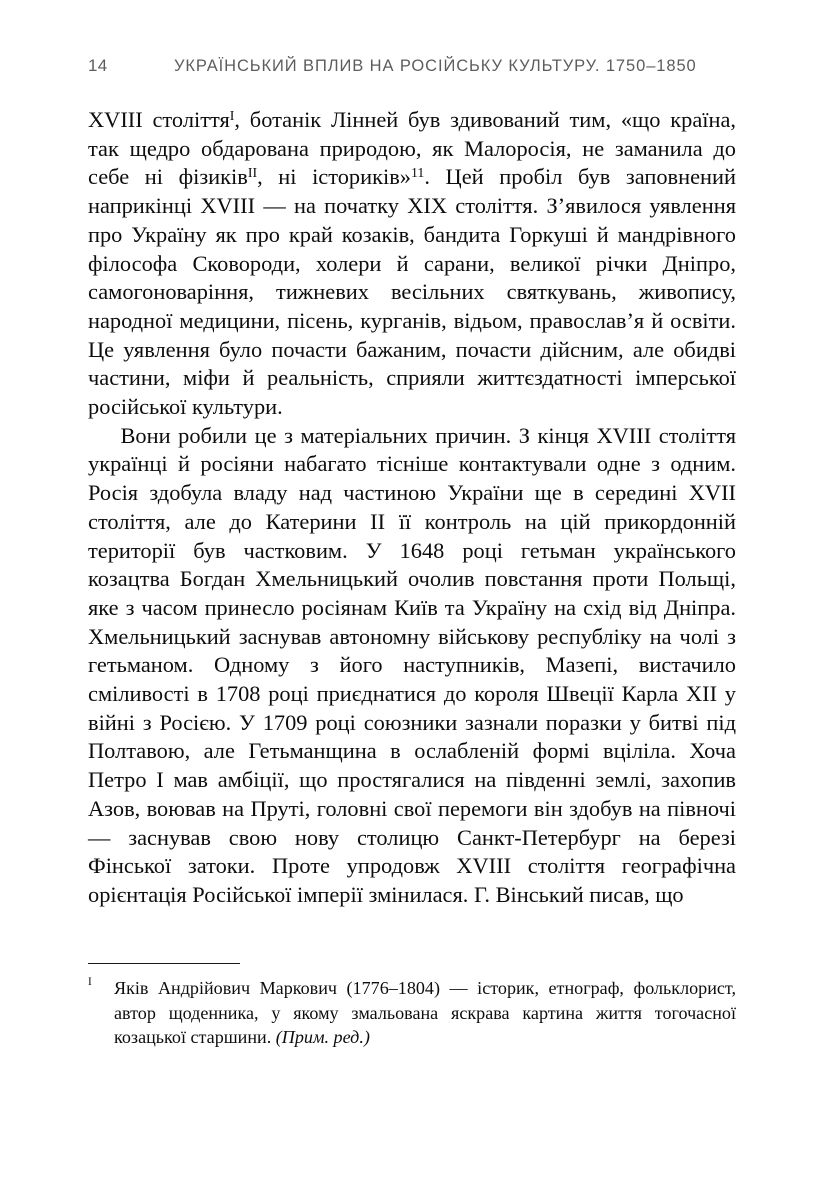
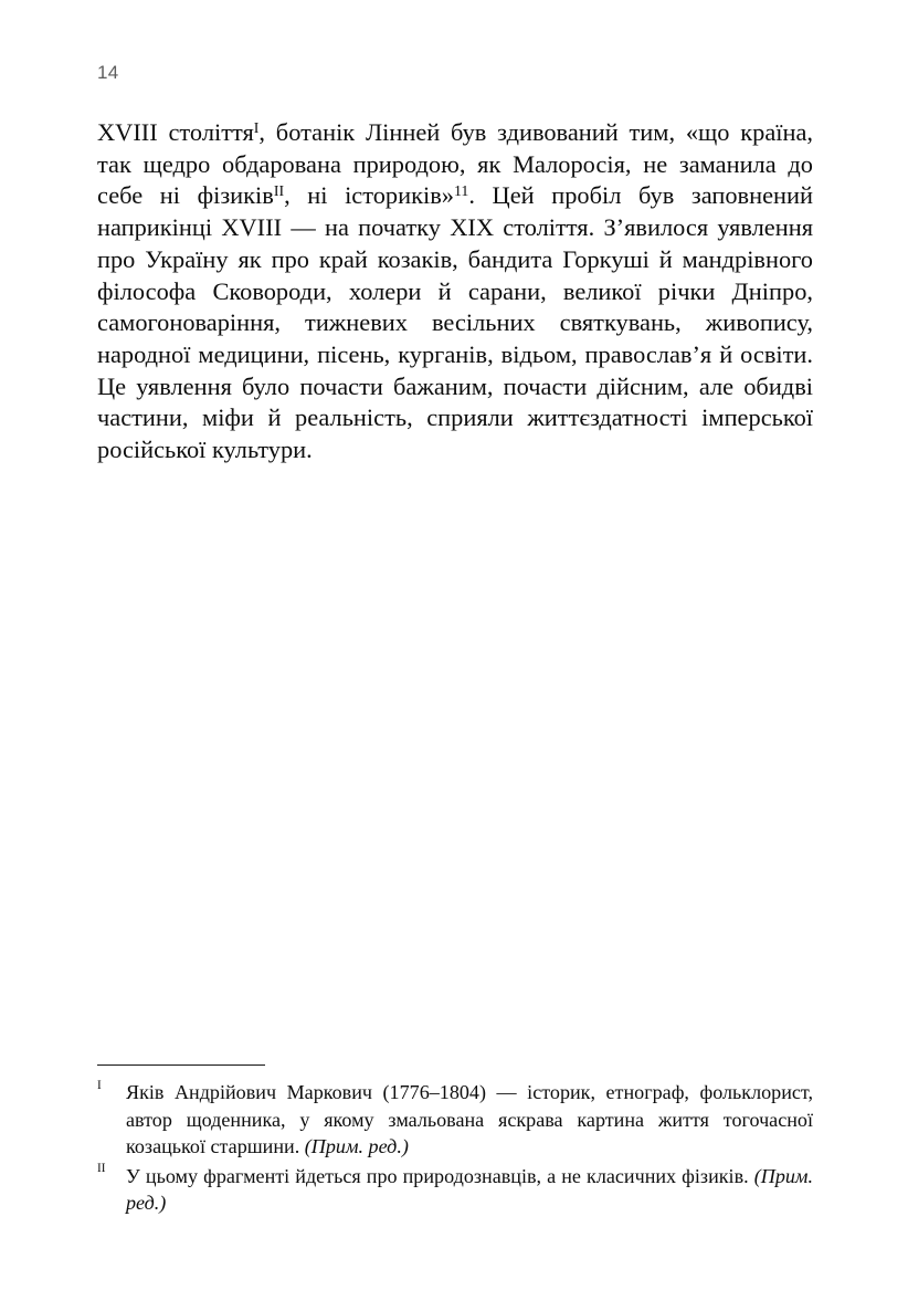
  14
- УКРАЇНСЬКИЙ ВПЛИВ НА РОСІЙСЬКУ КУЛЬТУРУ. 1750–1850
  XVIII століттяI, ботанік Лінней був здивований тим, «що країна, так щедро обдарована природою, як Малоросія, не заманила до себе ні фізиківII, ні істориків»11. Цей пробіл був заповнений наприкінці XVIII — на початку XIX століття. З’явилося уявлення про Україну як про край козаків, бандита Горкуші й мандрівного філософа Сковороди, холери й сарани, великої річки Дніпро, самогоноваріння, тижневих весільних святкувань, живопису, народної медицини, пісень, курганів, відьом, православ’я й освіти. Це уявлення було почасти бажаним, почасти дійсним, але обидві частини, міфи й реальність, сприяли життєздатності імперської російської культури.
- Вони робили це з матеріальних причин. З кінця XVIII століття українці й росіяни набагато тісніше контактували одне з одним. Росія здобула владу над частиною України ще в середині XVII століття, але до Катерини II її контроль на цій прикордонній території був частковим. У 1648 році гетьман українського козацтва Богдан Хмельницький очолив повстання проти Польщі, яке з часом принесло росіянам Київ та Україну на схід від Дніпра. Хмельницький заснував автономну військову республіку на чолі з гетьманом. Одному з його наступників, Мазепі, вистачило сміливості в 1708 році приєднатися до короля Швеції Карла XII у війні з Росією. У 1709 році союзники зазнали поразки у битві під Полтавою, але Гетьманщина в ослабленій формі вціліла. Хоча Петро I мав амбіції, що простягалися на південні землі, захопив Азов, воював на Пруті, головні свої перемоги він здобув на півночі — заснував свою нову столицю Санкт-Петербург на березі Фінської затоки. Проте упродовж XVIII століття географічна орієнтація Російської імперії змінилася. Г. Вінський писав, що
  I
  Яків Андрійович Маркович (1776–1804) — історик, етнограф, фольклорист, автор щоденника, у якому змальована яскрава картина життя тогочасної козацької старшини. (Прим. ред.)
+ II
+ У цьому фрагменті йдеться про природознавців, а не класичних фізиків. (Прим. ред.)
